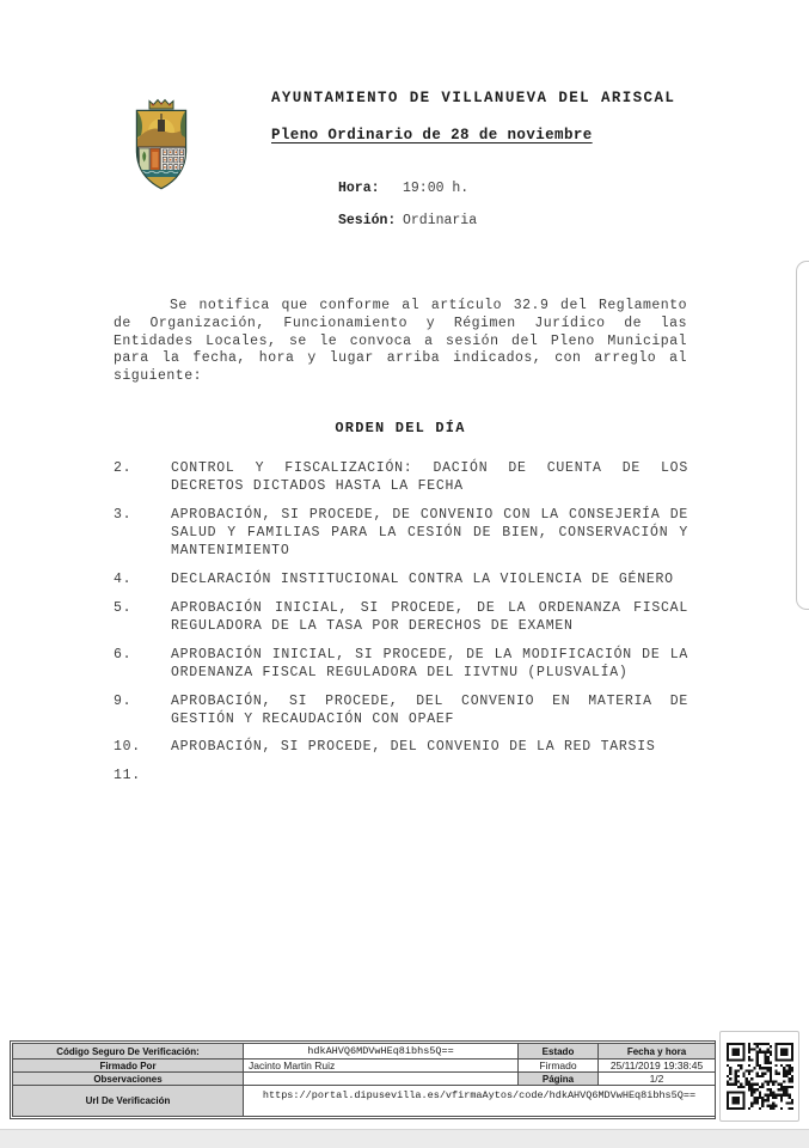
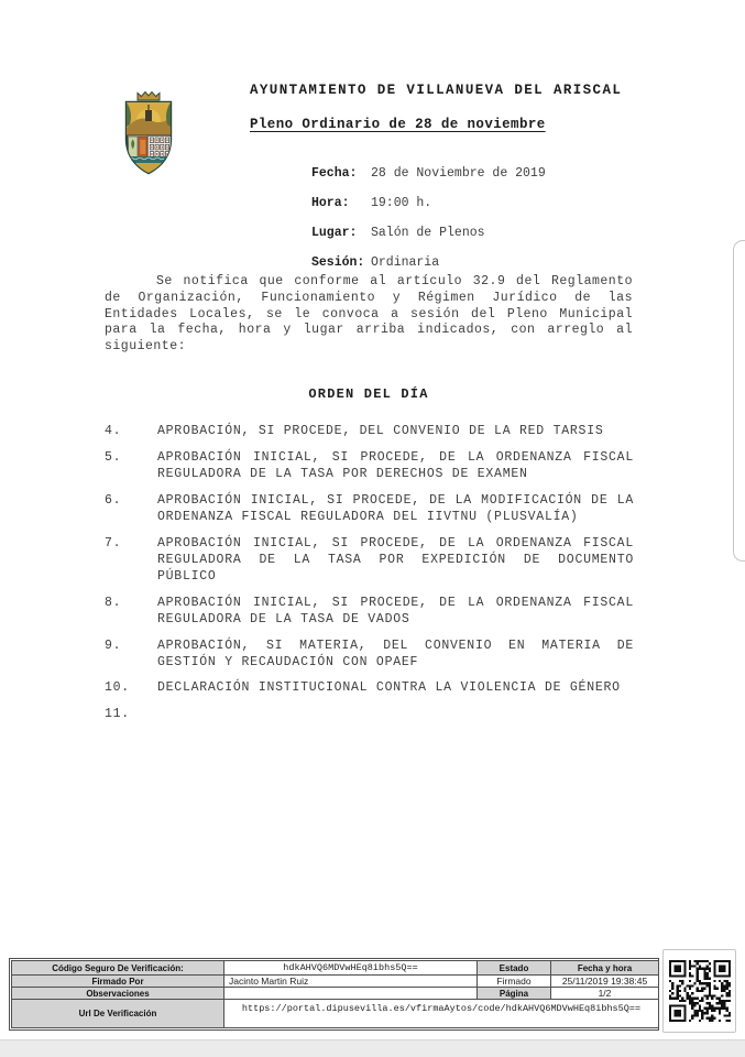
  AYUNTAMIENTO DE VILLANUEVA DEL ARISCAL
  Pleno Ordinario de 28 de noviembre
+ Fecha: 28 de Noviembre de 2019
  Hora: 19:00 h.
+ Lugar: Salón de Plenos
  Sesión: Ordinaria
  Se notifica que conforme al artículo 32.9 del Reglamento de Organización, Funcionamiento y Régimen Jurídico de las Entidades Locales, se le convoca a sesión del Pleno Municipal para la fecha, hora y lugar arriba indicados, con arreglo al siguiente:
  ORDEN DEL DÍA
- 2.
- CONTROL Y FISCALIZACIÓN: DACIÓN DE CUENTA DE LOS DECRETOS DICTADOS HASTA LA FECHA
- 3.
- APROBACIÓN, SI PROCEDE, DE CONVENIO CON LA CONSEJERÍA DE SALUD Y FAMILIAS PARA LA CESIÓN DE BIEN, CONSERVACIÓN Y MANTENIMIENTO
  4.
- DECLARACIÓN INSTITUCIONAL CONTRA LA VIOLENCIA DE GÉNERO
+ APROBACIÓN, SI PROCEDE, DEL CONVENIO DE LA RED TARSIS
  5.
  APROBACIÓN INICIAL, SI PROCEDE, DE LA ORDENANZA FISCAL REGULADORA DE LA TASA POR DERECHOS DE EXAMEN
  6.
  APROBACIÓN INICIAL, SI PROCEDE, DE LA MODIFICACIÓN DE LA ORDENANZA FISCAL REGULADORA DEL IIVTNU (PLUSVALÍA)
+ 7.
+ APROBACIÓN INICIAL, SI PROCEDE, DE LA ORDENANZA FISCAL REGULADORA DE LA TASA POR EXPEDICIÓN DE DOCUMENTO PÚBLICO
+ 8.
+ APROBACIÓN INICIAL, SI PROCEDE, DE LA ORDENANZA FISCAL REGULADORA DE LA TASA DE VADOS
  9.
- APROBACIÓN, SI PROCEDE, DEL CONVENIO EN MATERIA DE GESTIÓN Y RECAUDACIÓN CON OPAEF
+ APROBACIÓN, SI MATERIA, DEL CONVENIO EN MATERIA DE GESTIÓN Y RECAUDACIÓN CON OPAEF
  10.
- APROBACIÓN, SI PROCEDE, DEL CONVENIO DE LA RED TARSIS
+ DECLARACIÓN INSTITUCIONAL CONTRA LA VIOLENCIA DE GÉNERO
  11.
  Código Seguro De Verificación:	hdkAHVQ6MDVwHEq8ibhs5Q==	Estado	Fecha y hora
  Firmado Por	Jacinto Martin Ruiz	Firmado	25/11/2019 19:38:45
  Observaciones		Página	1/2
  Url De Verificación	https://portal.dipusevilla.es/vfirmaAytos/code/hdkAHVQ6MDVwHEq8ibhs5Q==
